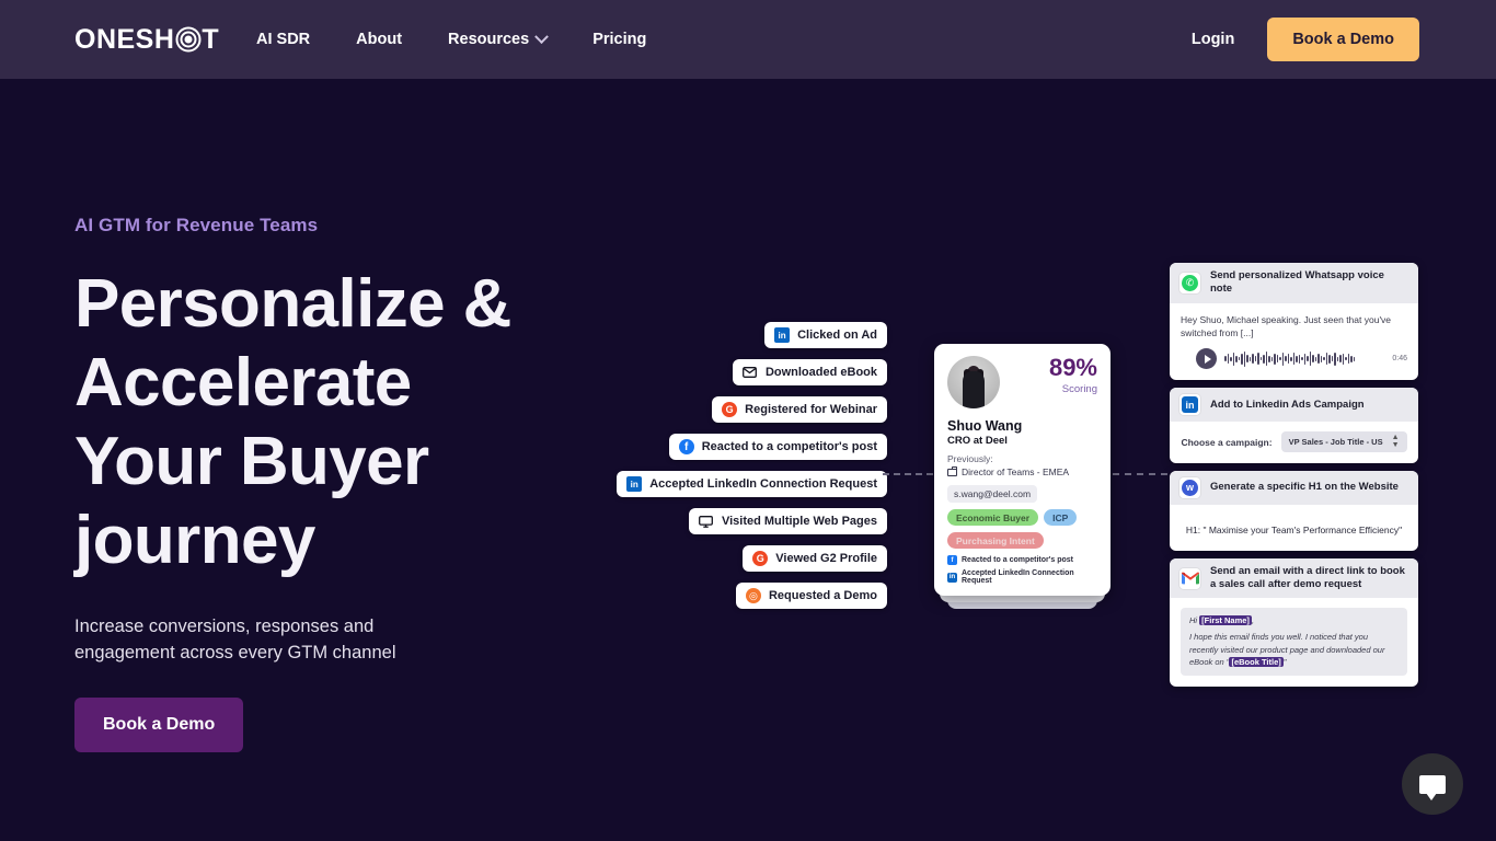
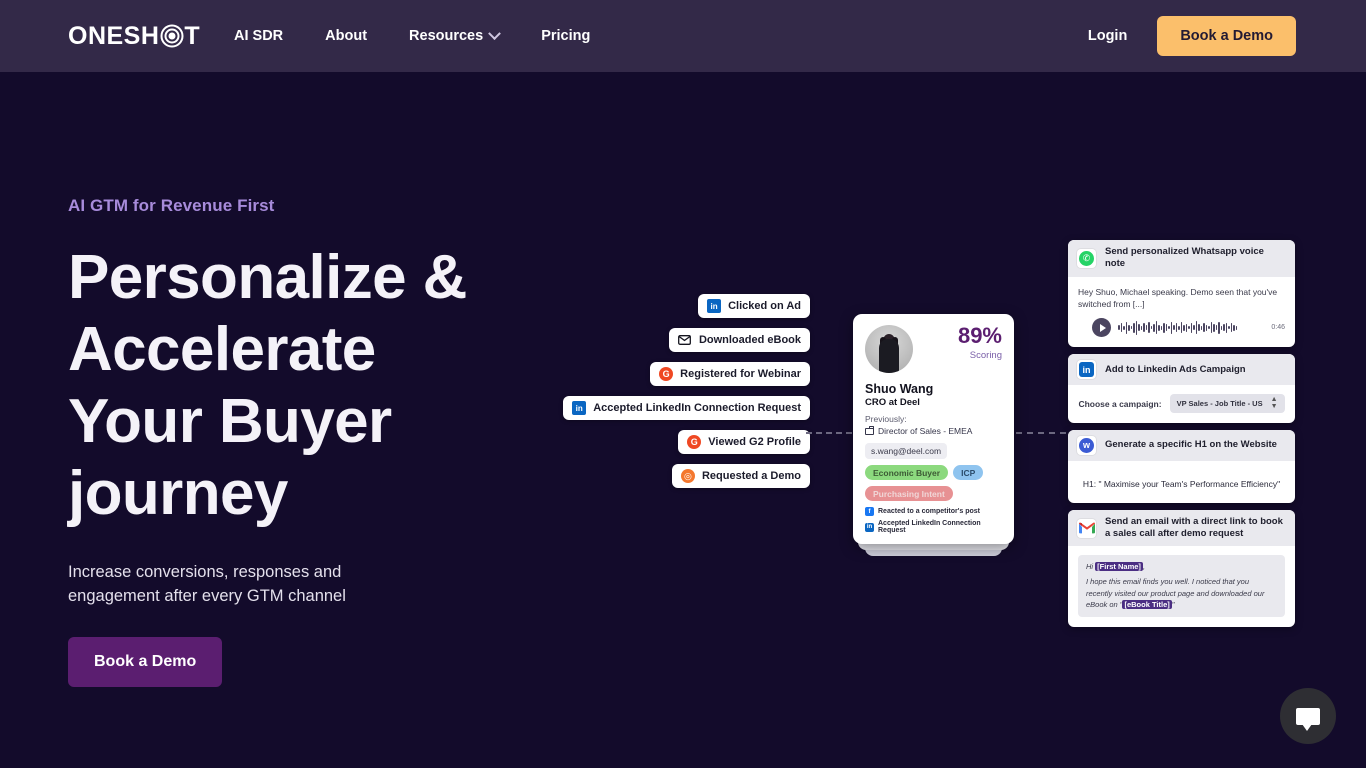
  ONESH
  T
  AI SDR
  About
  Resources
  Pricing
  Login
  Book a Demo
- AI GTM for Revenue Teams
+ AI GTM for Revenue First
  Personalize & Accelerate Your Buyer journey
- Increase conversions, responses and engagement across every GTM channel
+ Increase conversions, responses and engagement after every GTM channel
  Book a Demo
  in
  Clicked on Ad
  Downloaded eBook
  G
  Registered for Webinar
- f
- Reacted to a competitor's post
  in
  Accepted LinkedIn Connection Request
- Visited Multiple Web Pages
  G
  Viewed G2 Profile
  ◎
  Requested a Demo
  89%
  Scoring
  Shuo Wang
  CRO at Deel
  Previously:
- Director of Teams - EMEA
+ Director of Sales - EMEA
  s.wang@deel.com
  Economic Buyer
  ICP
  Purchasing Intent
  ✆
  Send personalized Whatsapp voice note
- Hey Shuo, Michael speaking. Just seen that you've switched from [...]
+ Hey Shuo, Michael speaking. Demo seen that you've switched from [...]
  in
  Add to Linkedin Ads Campaign
  Choose a campaign:
  VP Sales - Job Title - US
  w
  Generate a specific H1 on the Website
  H1: " Maximise your Team's Performance Efficiency"
  Send an email with a direct link to book a sales call after demo request
  Hi [First Name] ,
  I hope this email finds you well. I noticed that you recently visited our product page and downloaded our eBook on [eBook Title] "
